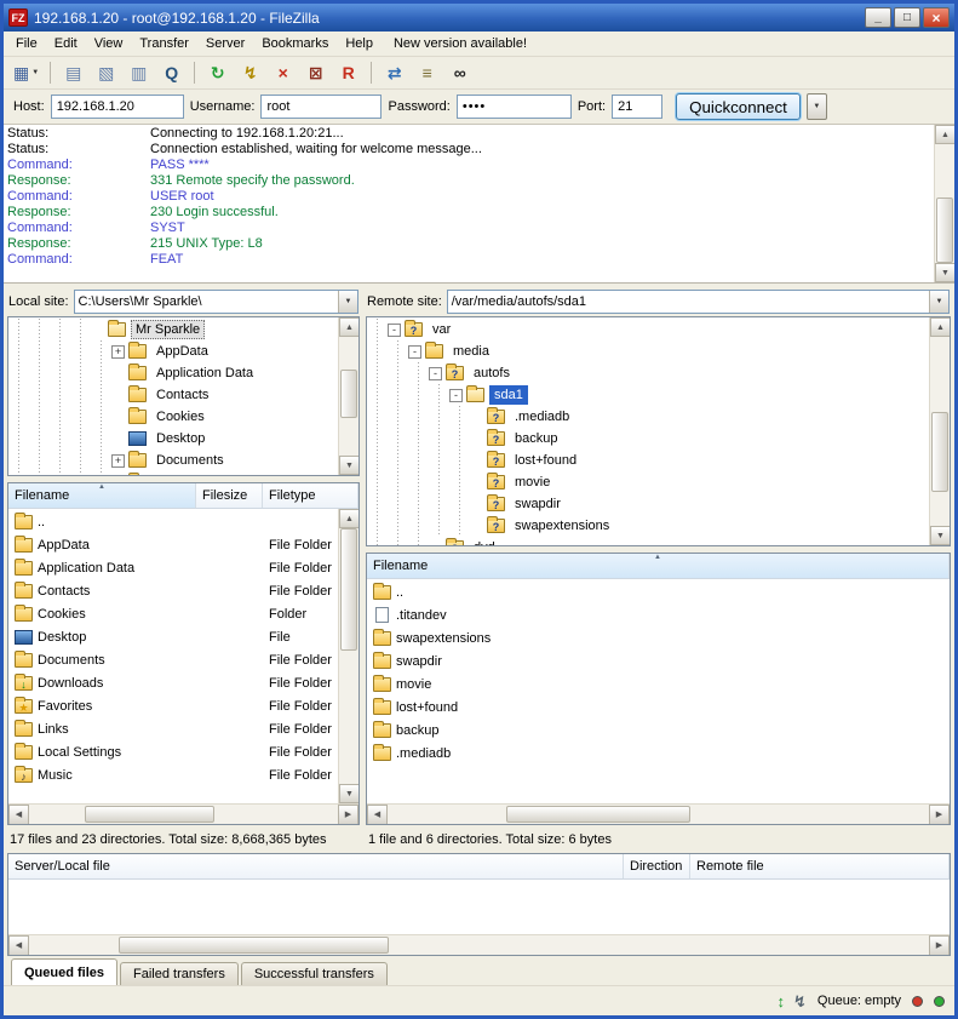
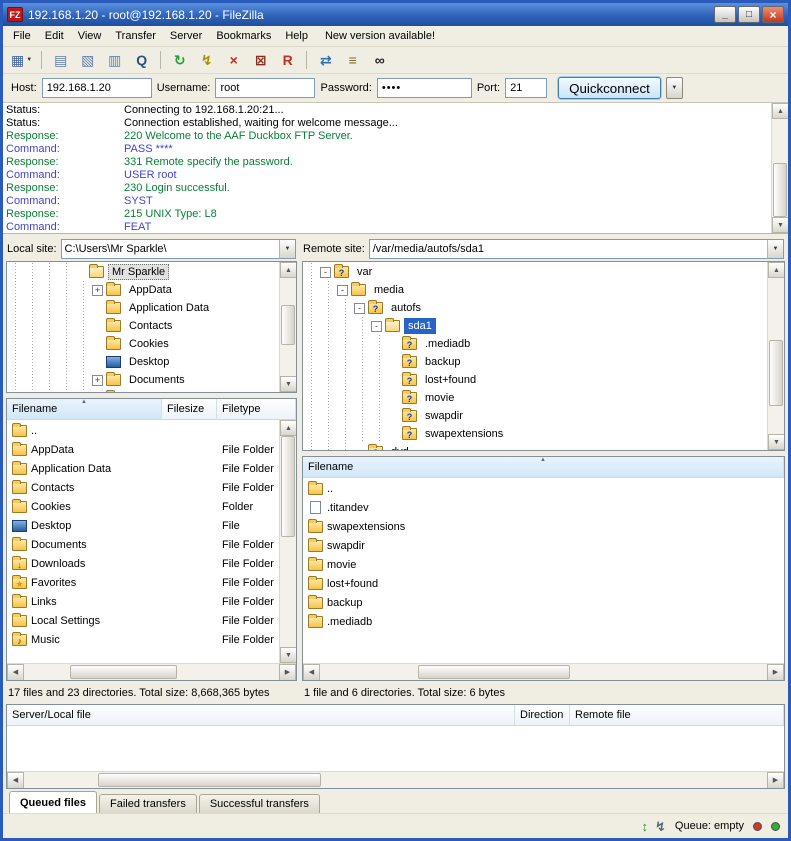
  FZ
  192.168.1.20 - root@192.168.1.20 - FileZilla
  _
  □
  ×
  File
  Edit
  View
  Transfer
  Server
  Bookmarks
  Help
  New version available!
  ▦
  ▤
  ▧
  ▥
  Q
  ↻
  ↯
  ×
  ⊠
  R
  ⇄
  ≡
  ∞
  Host:
  192.168.1.20
  Username:
  root
  Password:
  ••••
  Port:
  21
  Quickconnect
  Status: Connecting to 192.168.1.20:21...
  Status: Connection established, waiting for welcome message...
+ Response: 220 Welcome to the AAF Duckbox FTP Server.
  Command: PASS ****
  Response: 331 Remote specify the password.
  Command: USER root
  Response: 230 Login successful.
  Command: SYST
  Response: 215 UNIX Type: L8
  Command: FEAT
  Local site:
  C:\Users\Mr Sparkle\
  Mr Sparkle
  +
  AppData
  Application Data
  Contacts
  Cookies
  Desktop
  +
  Documents
  Filename
  Filesize
  Filetype
  ..
  AppData
  File Folder
  Application Data
  File Folder
  Contacts
  File Folder
  Cookies
  Folder
  Desktop
  File
  Documents
  File Folder
  Downloads
  File Folder
  Favorites
  File Folder
  Links
  File Folder
  Local Settings
  File Folder
  Music
  File Folder
  17 files and 23 directories. Total size: 8,668,365 bytes
  Remote site:
  /var/media/autofs/sda1
  -
  var
  -
  media
  -
  autofs
  -
  sda1
  .mediadb
  backup
  lost+found
  movie
  swapdir
  swapextensions
  Filename
  ..
  .titandev
  swapextensions
  swapdir
  movie
  lost+found
  backup
  .mediadb
  1 file and 6 directories. Total size: 6 bytes
  Server/Local file
  Direction
  Remote file
  Queued files
  Failed transfers
  Successful transfers
  ↕
  ↯
  Queue: empty
